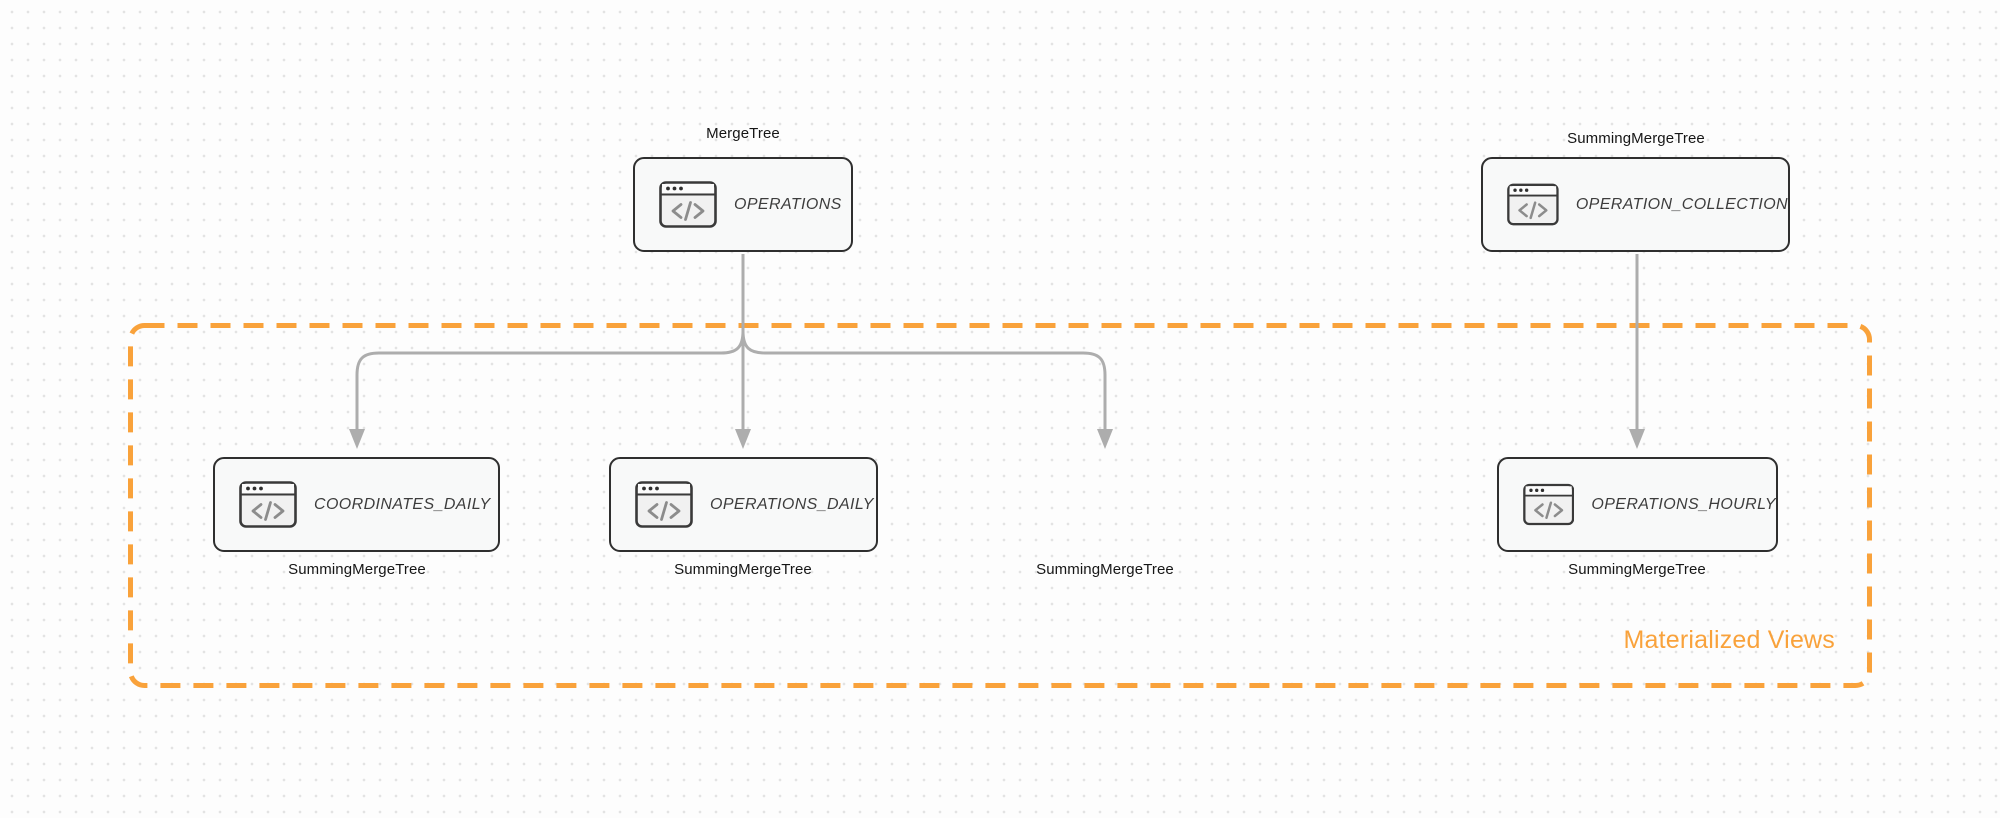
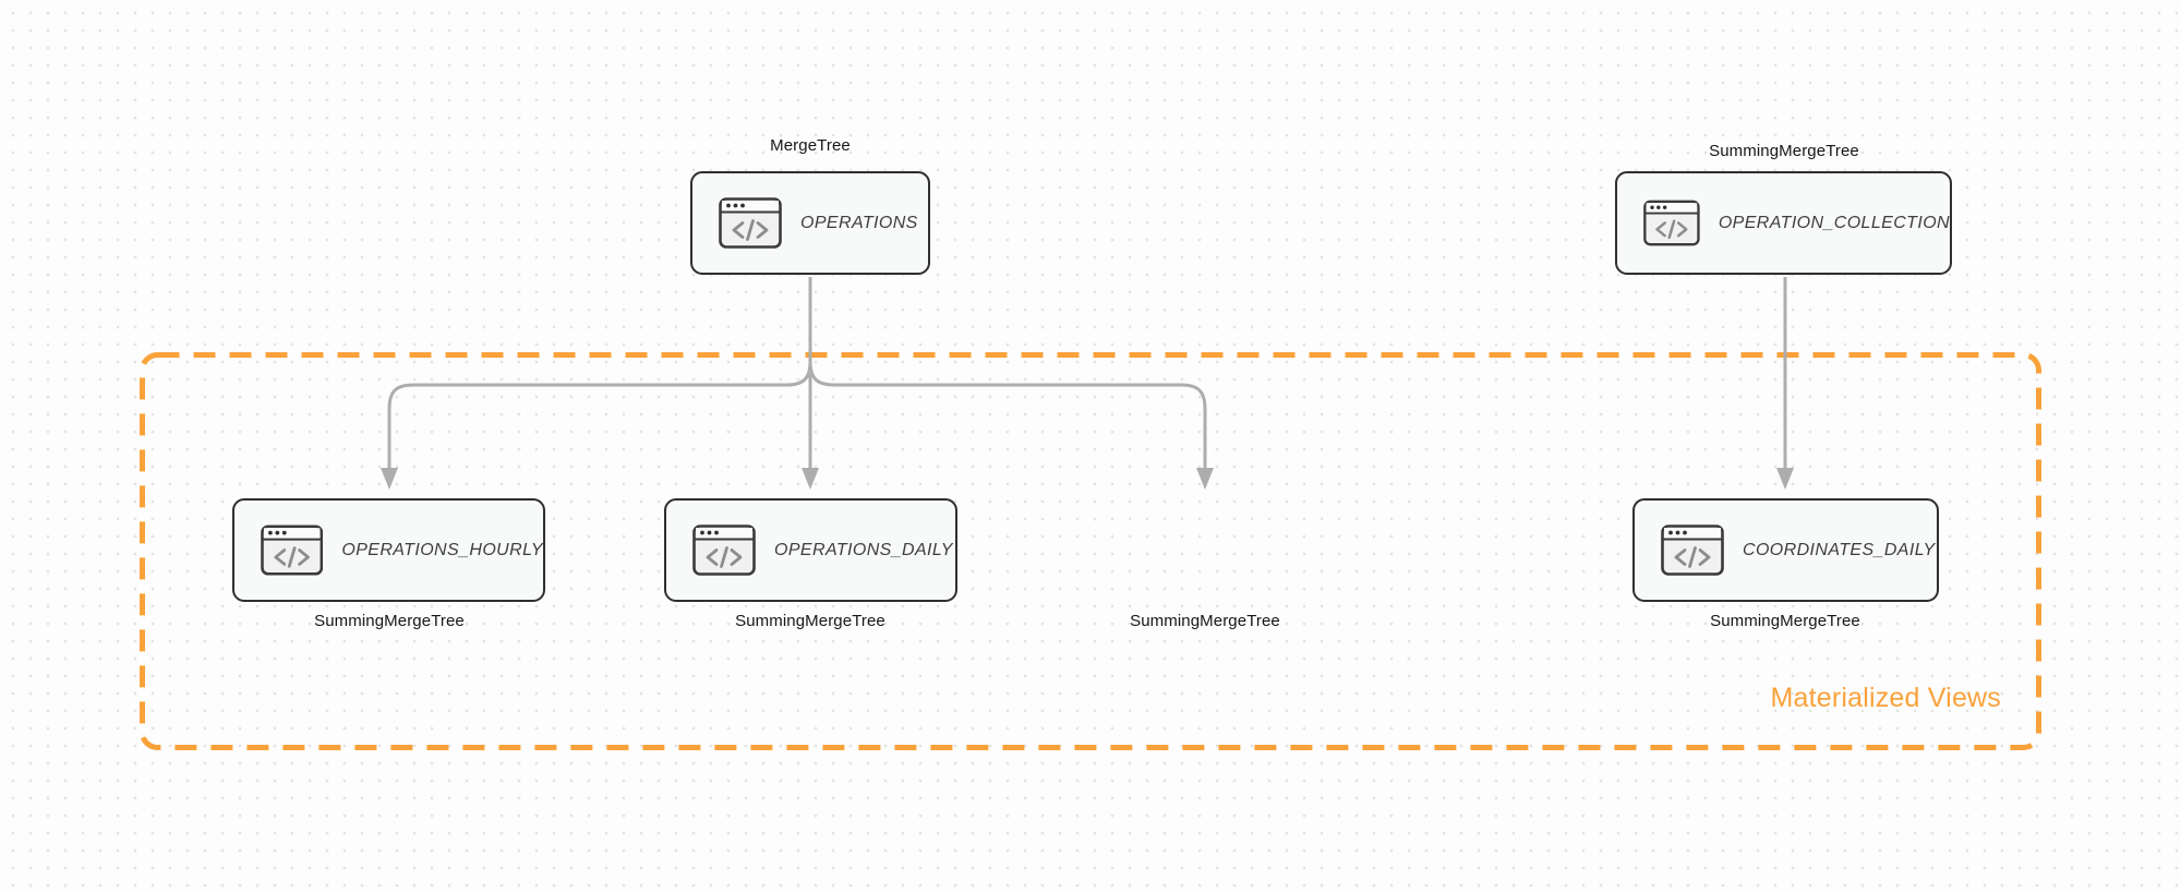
  MergeTree
  SummingMergeTree
  OPERATIONS
  OPERATION_COLLECTION
- COORDINATES_DAILY
+ OPERATIONS_HOURLY
  OPERATIONS_DAILY
- OPERATIONS_HOURLY
+ COORDINATES_DAILY
  SummingMergeTree
  SummingMergeTree
  SummingMergeTree
  SummingMergeTree
  Materialized Views
